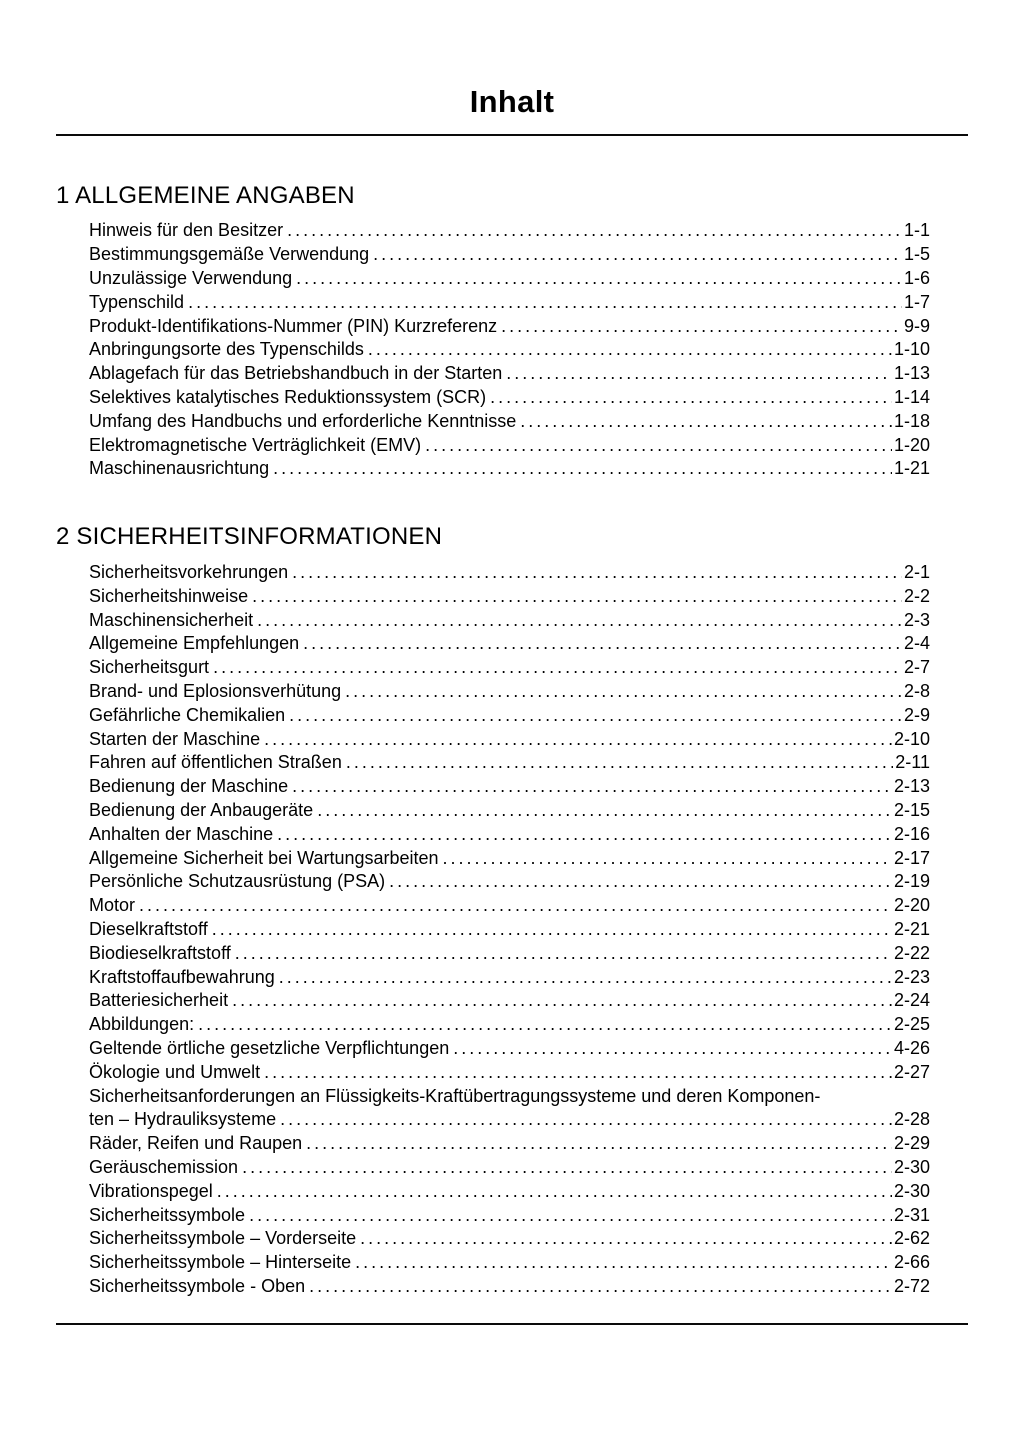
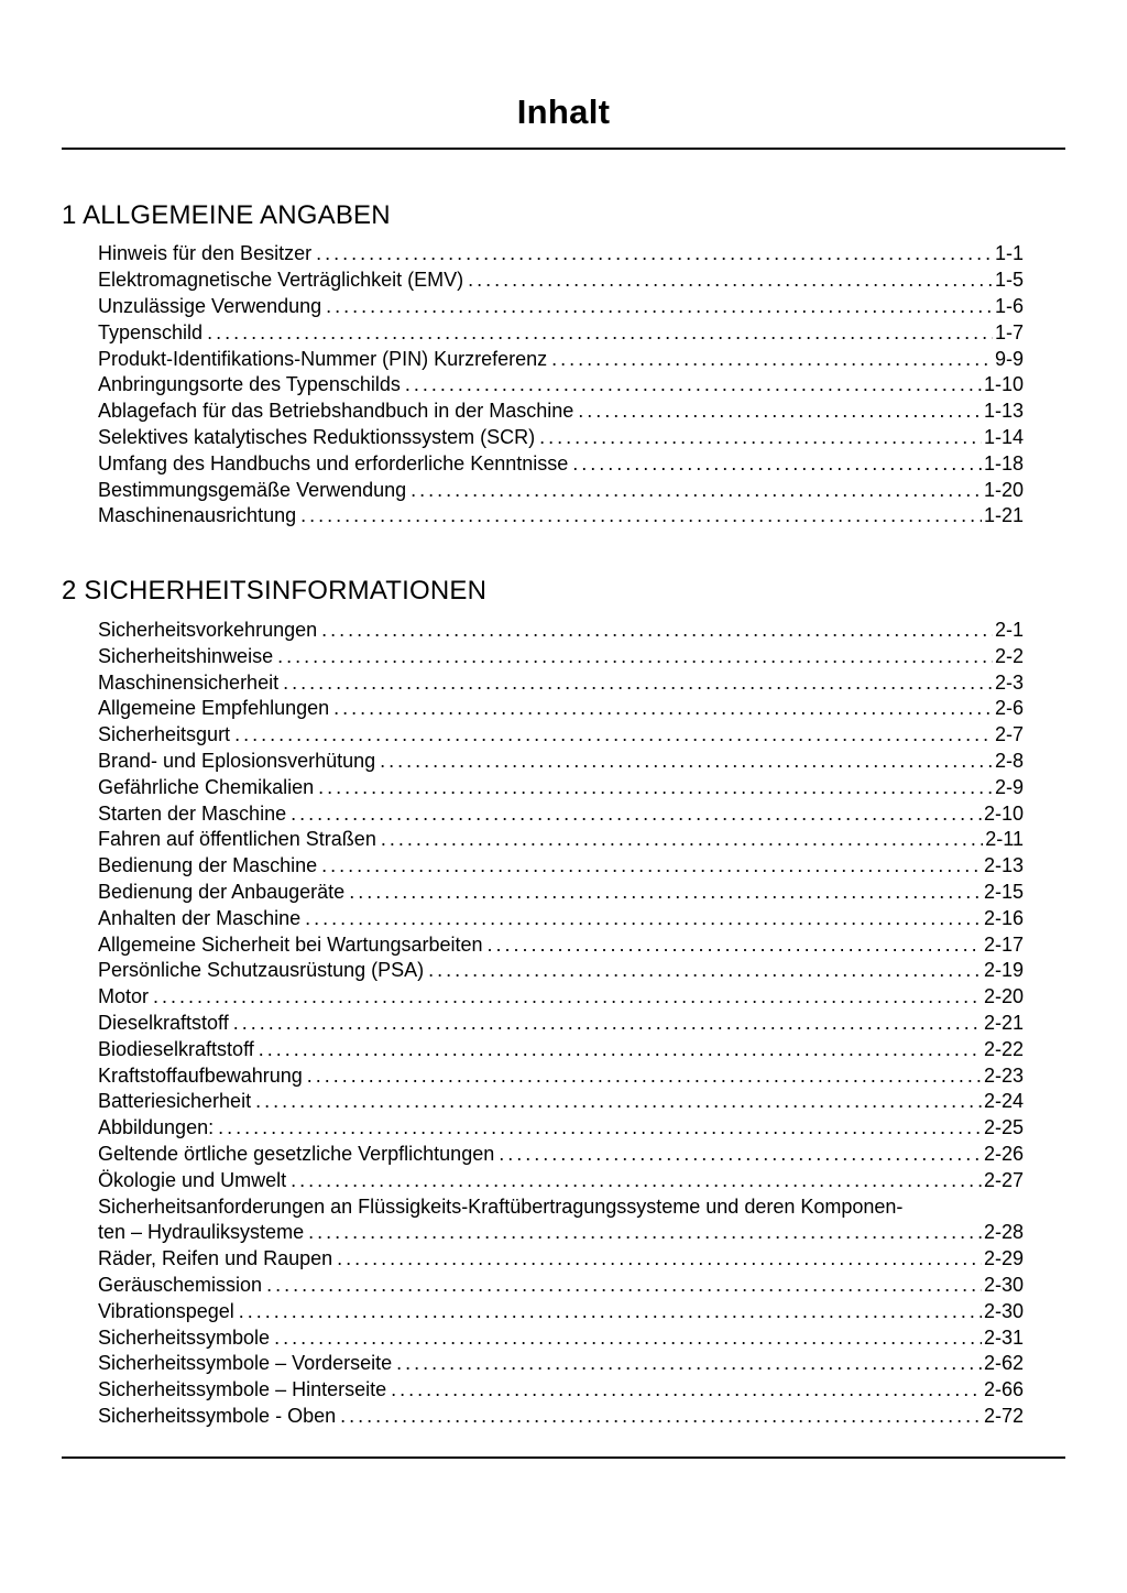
  Inhalt
  1 ALLGEMEINE ANGABEN
  Hinweis für den Besitzer
  1-1
- Bestimmungsgemäße Verwendung
+ Elektromagnetische Verträglichkeit (EMV)
  1-5
  Unzulässige Verwendung
  1-6
  Typenschild
  1-7
  Produkt-Identifikations-Nummer (PIN) Kurzreferenz
  9-9
  Anbringungsorte des Typenschilds
  1-10
- Ablagefach für das Betriebshandbuch in der Starten
+ Ablagefach für das Betriebshandbuch in der Maschine
  1-13
  Selektives katalytisches Reduktionssystem (SCR)
  1-14
  Umfang des Handbuchs und erforderliche Kenntnisse
  1-18
- Elektromagnetische Verträglichkeit (EMV)
+ Bestimmungsgemäße Verwendung
  1-20
  Maschinenausrichtung
  1-21
  2 SICHERHEITSINFORMATIONEN
  Sicherheitsvorkehrungen
  2-1
  Sicherheitshinweise
  2-2
  Maschinensicherheit
  2-3
  Allgemeine Empfehlungen
- 2-4
+ 2-6
  Sicherheitsgurt
  2-7
  Brand- und Eplosionsverhütung
  2-8
  Gefährliche Chemikalien
  2-9
  Starten der Maschine
  2-10
  Fahren auf öffentlichen Straßen
  2-11
  Bedienung der Maschine
  2-13
  Bedienung der Anbaugeräte
  2-15
  Anhalten der Maschine
  2-16
  Allgemeine Sicherheit bei Wartungsarbeiten
  2-17
  Persönliche Schutzausrüstung (PSA)
  2-19
  Motor
  2-20
  Dieselkraftstoff
  2-21
  Biodieselkraftstoff
  2-22
  Kraftstoffaufbewahrung
  2-23
  Batteriesicherheit
  2-24
  Abbildungen:
  2-25
  Geltende örtliche gesetzliche Verpflichtungen
- 4-26
+ 2-26
  Ökologie und Umwelt
  2-27
  Sicherheitsanforderungen an Flüssigkeits-Kraftübertragungssysteme und deren Komponen-
  ten – Hydrauliksysteme
  2-28
  Räder, Reifen und Raupen
  2-29
  Geräuschemission
  2-30
  Vibrationspegel
  2-30
  Sicherheitssymbole
  2-31
  Sicherheitssymbole – Vorderseite
  2-62
  Sicherheitssymbole – Hinterseite
  2-66
  Sicherheitssymbole - Oben
  2-72
